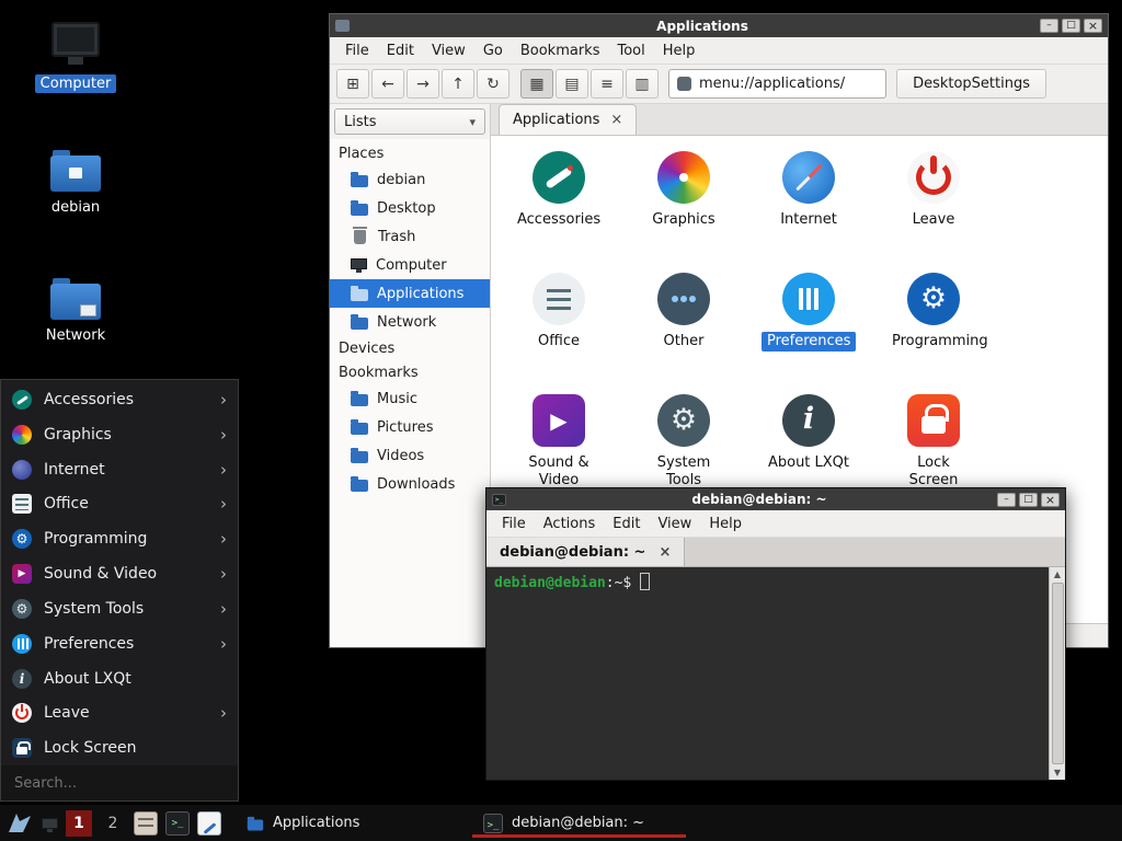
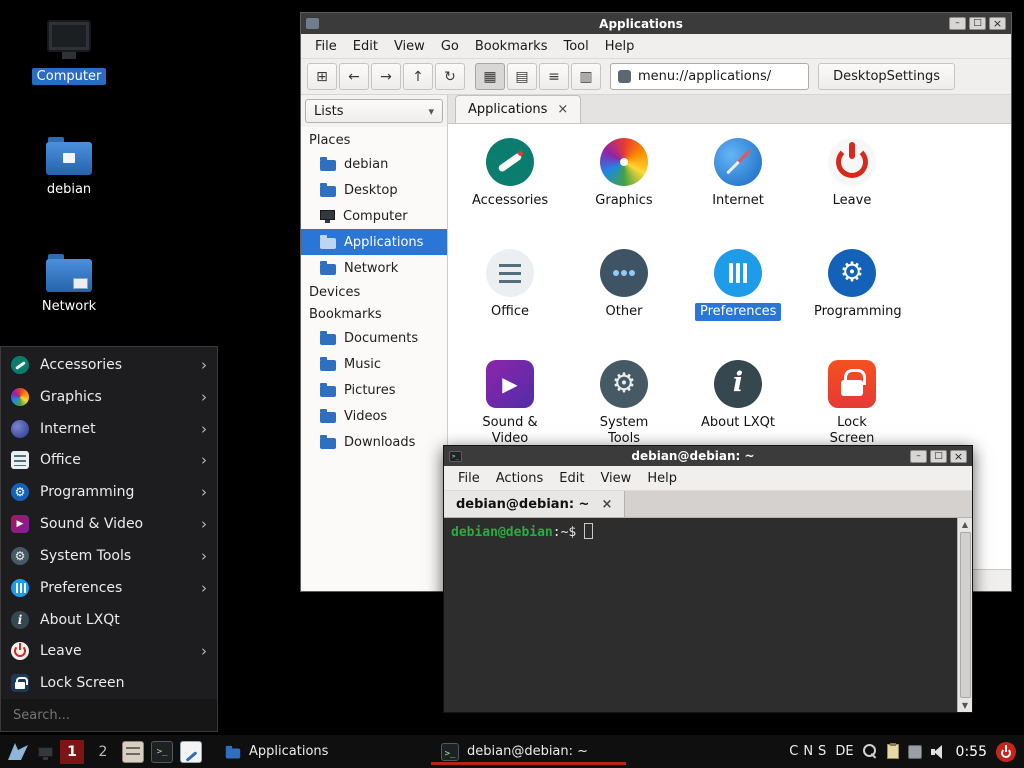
  Computer
  debian
  Network
  Applications
  File
  Edit
  View
  Go
  Bookmarks
  Tool
  Help
  menu://applications/
  DesktopSettings
  Lists
  Places
  debian
  Desktop
- Trash
  Computer
  Applications
  Network
  Devices
  Bookmarks
+ Documents
  Music
  Pictures
  Videos
  Downloads
  Applications
  Accessories
  Graphics
  Internet
  Leave
  Office
  Other
  Preferences
  Programming
  Sound & Video
  System Tools
  About LXQt
  Lock Screen
  debian@debian: ~
  File
  Actions
  Edit
  View
  Help
  debian@debian: ~
  debian@debian:~$
  ▲
  ▼
  Accessories
  Graphics
  Internet
  Office
  Programming
  Sound & Video
  System Tools
  Preferences
  About LXQt
  Leave
  Lock Screen
  Search...
  1
  2
  Applications
  debian@debian: ~
+ C
+ N
+ S
+ DE
+ 0:55
